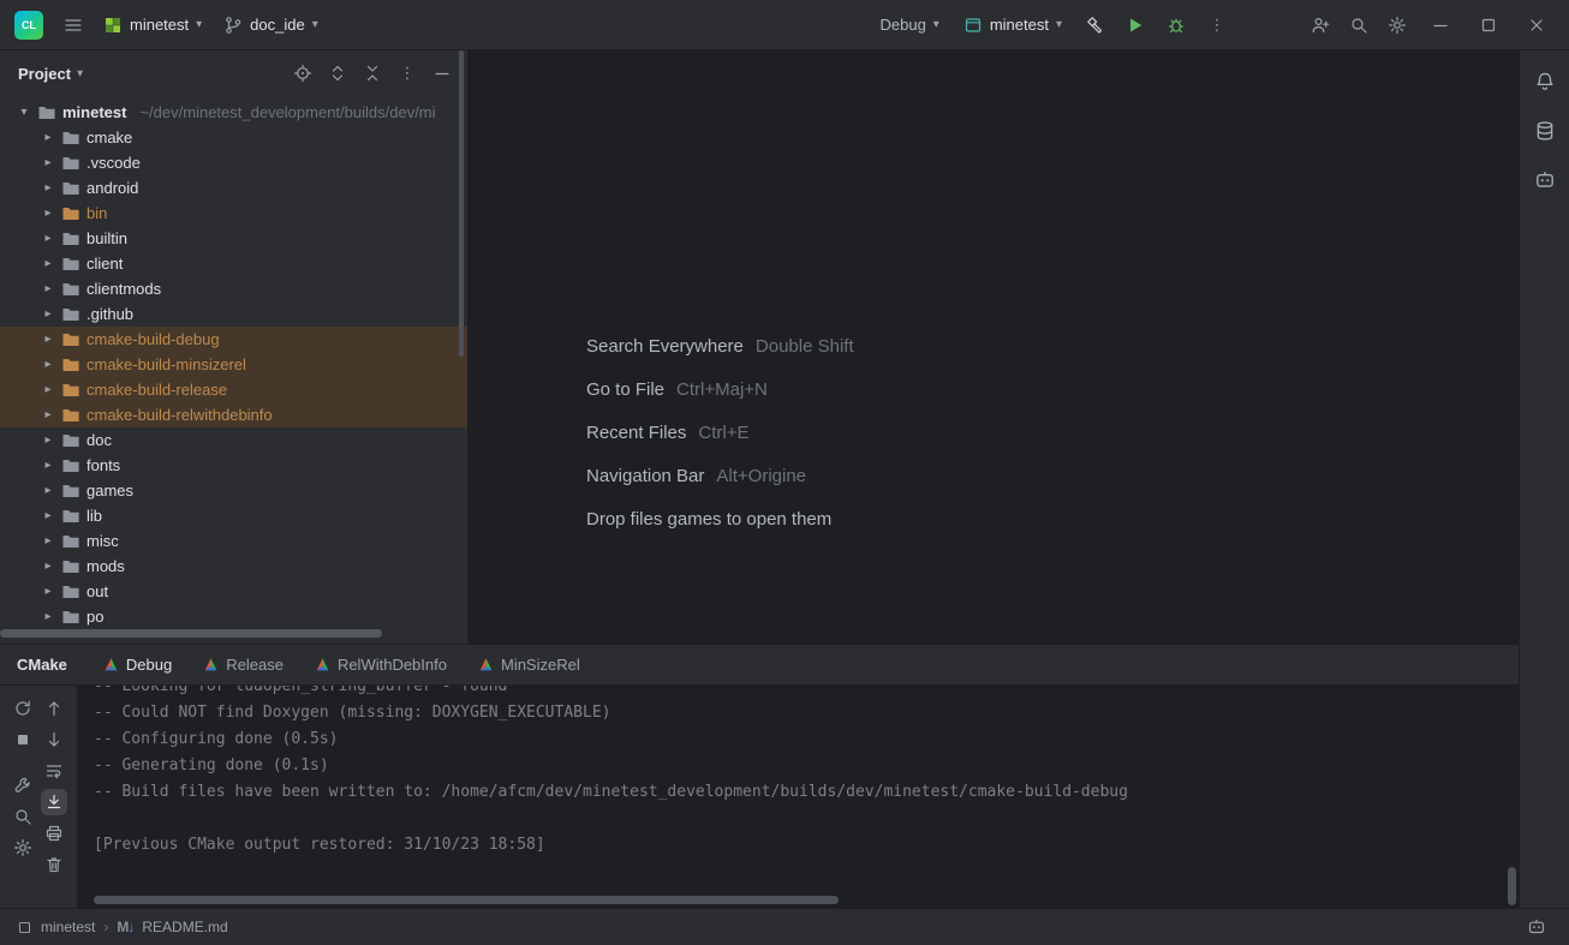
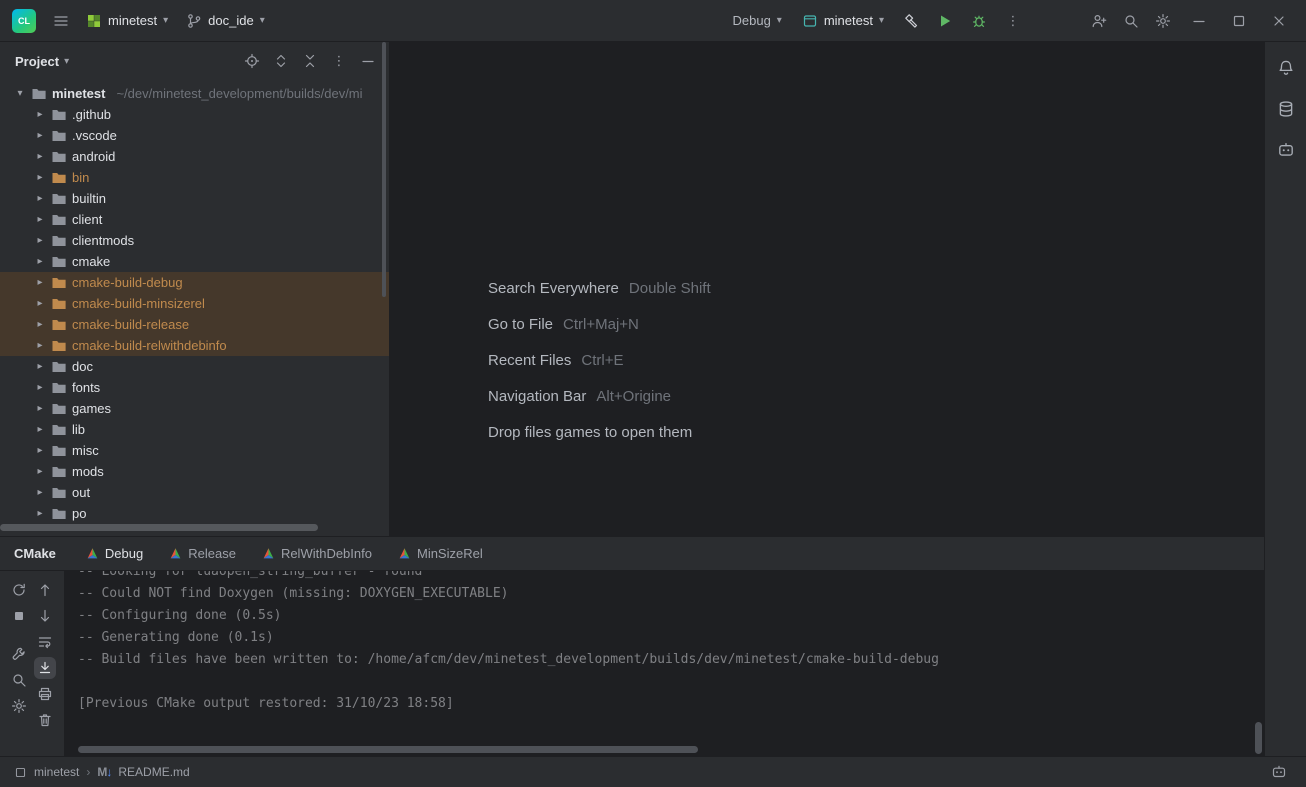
  CL
  minetest
  ▾
  doc_ide
  ▾
  Debug
  ▾
  minetest
  ▾
  ⋮
  Project
  ▾
  ⋮
  ▾
  minetest
  ~/dev/minetest_development/builds/dev/mi
  ▸
- cmake
+ .github
  ▸
  .vscode
  ▸
  android
  ▸
  bin
  ▸
  builtin
  ▸
  client
  ▸
  clientmods
  ▸
- .github
+ cmake
  ▸
  cmake-build-debug
  ▸
  cmake-build-minsizerel
  ▸
  cmake-build-release
  ▸
  cmake-build-relwithdebinfo
  ▸
  doc
  ▸
  fonts
  ▸
  games
  ▸
  lib
  ▸
  misc
  ▸
  mods
  ▸
  out
  ▸
  po
  Search Everywhere
  Double Shift
  Go to File
  Ctrl+Maj+N
  Recent Files
  Ctrl+E
  Navigation Bar
  Alt+Origine
  Drop files games to open them
  CMake
  Debug
  Release
  RelWithDebInfo
  MinSizeRel
  -- Looking for luaopen_string_buffer - found
  -- Could NOT find Doxygen (missing: DOXYGEN_EXECUTABLE)
  -- Configuring done (0.5s)
  -- Generating done (0.1s)
  -- Build files have been written to: /home/afcm/dev/minetest_development/builds/dev/minetest/cmake-build-debug
  [Previous CMake output restored: 31/10/23 18:58]
  minetest
  ›
  M↓
  README.md
